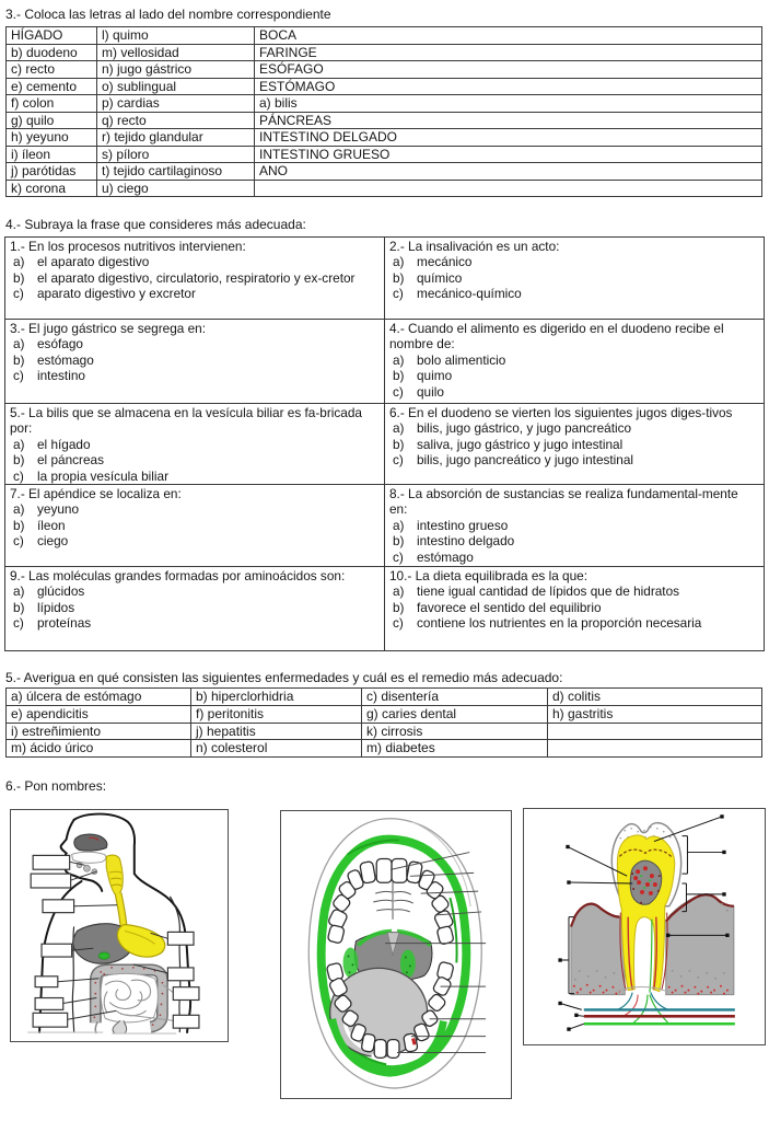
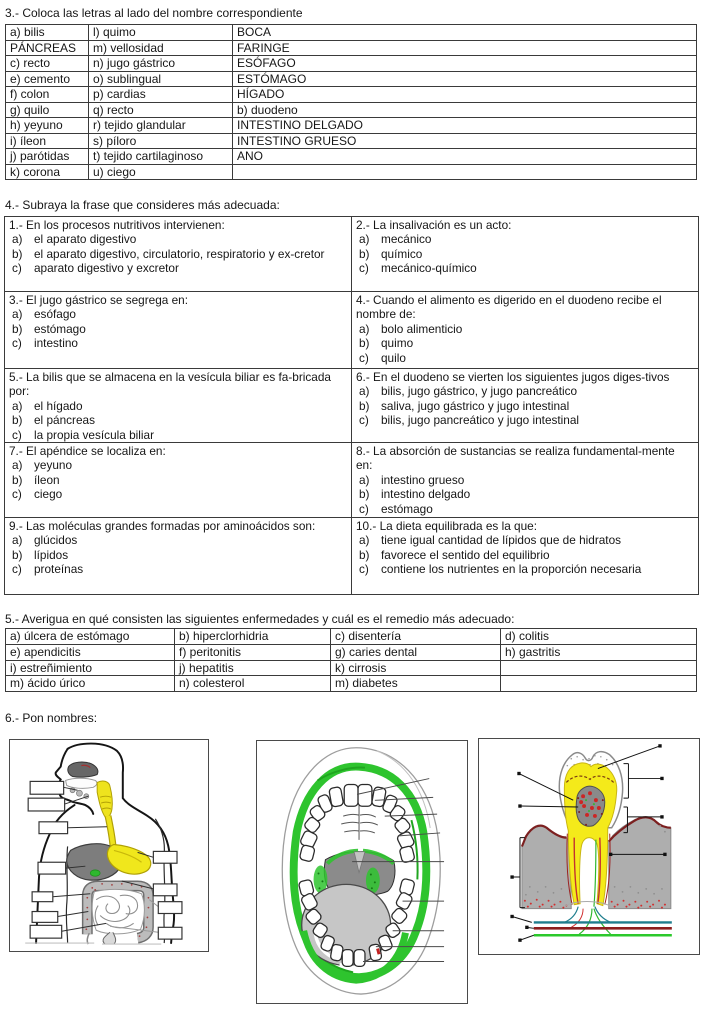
  3.- Coloca las letras al lado del nombre correspondiente
- HÍGADO	l) quimo	BOCA
+ a) bilis	l) quimo	BOCA
- b) duodeno	m) vellosidad	FARINGE
+ PÁNCREAS	m) vellosidad	FARINGE
  c) recto	n) jugo gástrico	ESÓFAGO
  e) cemento	o) sublingual	ESTÓMAGO
- f) colon	p) cardias	a) bilis
+ f) colon	p) cardias	HÍGADO
- g) quilo	q) recto	PÁNCREAS
+ g) quilo	q) recto	b) duodeno
  h) yeyuno	r) tejido glandular	INTESTINO DELGADO
  i) íleon	s) píloro	INTESTINO GRUESO
  j) parótidas	t) tejido cartilaginoso	ANO
  k) corona	u) ciego
  4.- Subraya la frase que consideres más adecuada:
  1.- En los procesos nutritivos intervienen: a) el aparato digestivo b) el aparato digestivo, circulatorio, respiratorio y ex-cretor c) aparato digestivo y excretor	2.- La insalivación es un acto: a) mecánico b) químico c) mecánico-químico
  3.- El jugo gástrico se segrega en: a) esófago b) estómago c) intestino	4.- Cuando el alimento es digerido en el duodeno recibe el nombre de: a) bolo alimenticio b) quimo c) quilo
  5.- La bilis que se almacena en la vesícula biliar es fa-bricada por: a) el hígado b) el páncreas c) la propia vesícula biliar	6.- En el duodeno se vierten los siguientes jugos diges-tivos a) bilis, jugo gástrico, y jugo pancreático b) saliva, jugo gástrico y jugo intestinal c) bilis, jugo pancreático y jugo intestinal
  7.- El apéndice se localiza en: a) yeyuno b) íleon c) ciego	8.- La absorción de sustancias se realiza fundamental-mente en: a) intestino grueso b) intestino delgado c) estómago
  9.- Las moléculas grandes formadas por aminoácidos son: a) glúcidos b) lípidos c) proteínas	10.- La dieta equilibrada es la que: a) tiene igual cantidad de lípidos que de hidratos b) favorece el sentido del equilibrio c) contiene los nutrientes en la proporción necesaria
  5.- Averigua en qué consisten las siguientes enfermedades y cuál es el remedio más adecuado:
  a) úlcera de estómago	b) hiperclorhidria	c) disentería	d) colitis
  e) apendicitis	f) peritonitis	g) caries dental	h) gastritis
  i) estreñimiento	j) hepatitis	k) cirrosis
  m) ácido úrico	n) colesterol	m) diabetes
  6.- Pon nombres:
